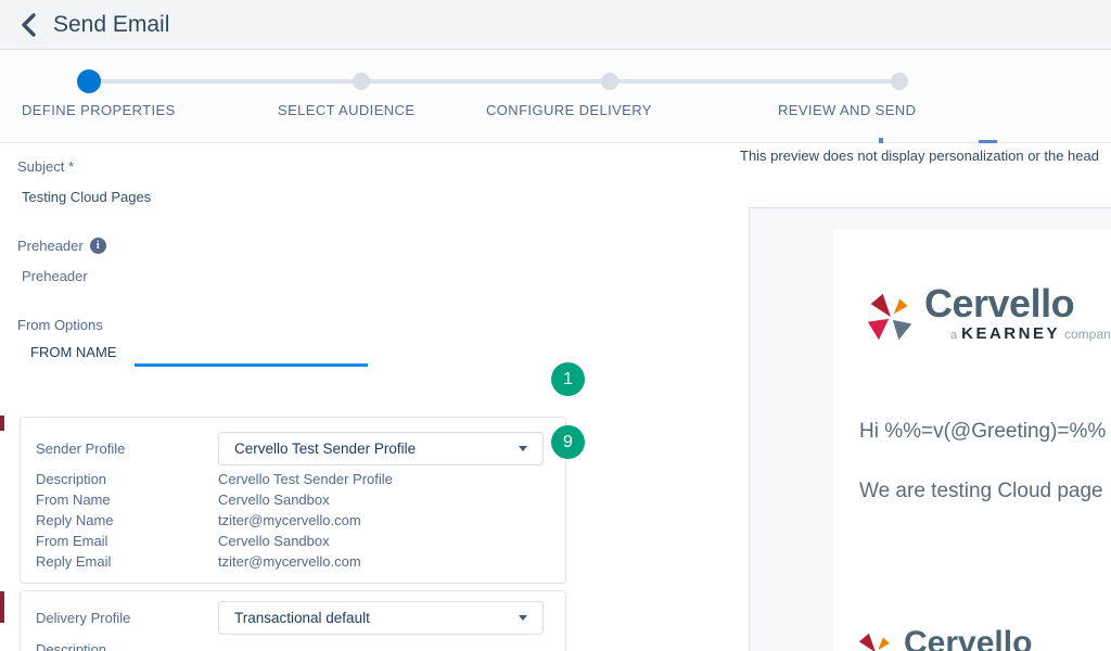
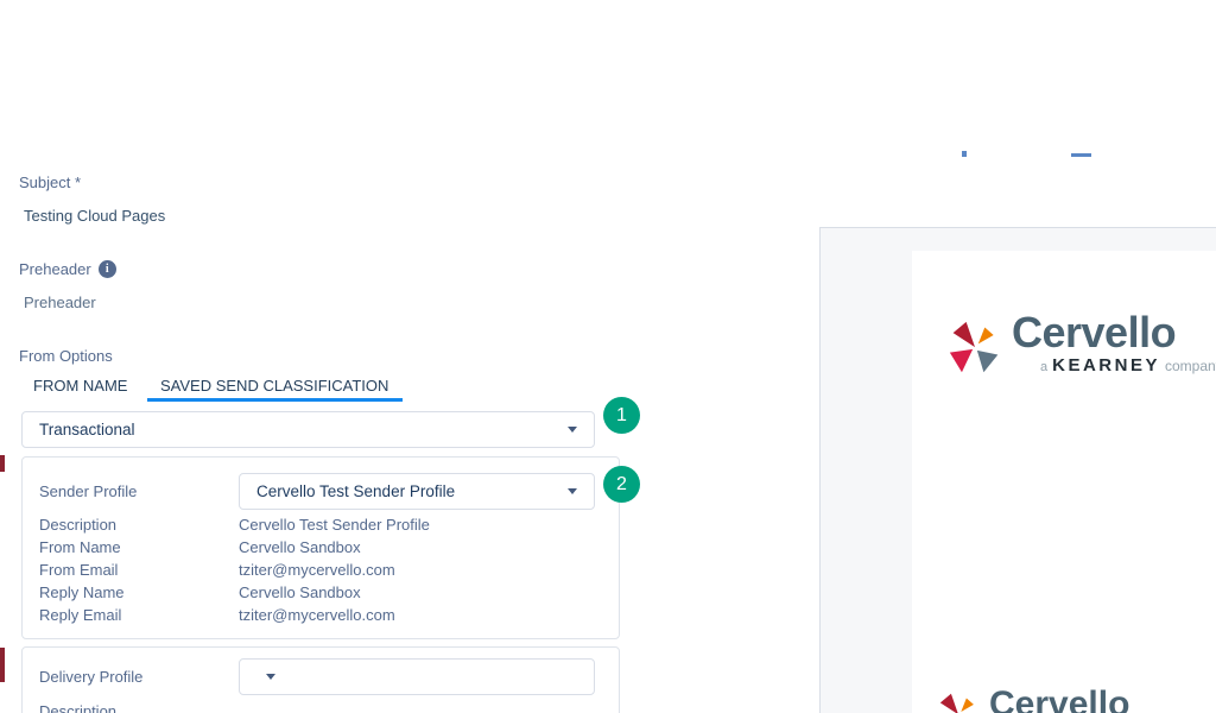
- Send Email
- DEFINE PROPERTIES
- SELECT AUDIENCE
- CONFIGURE DELIVERY
- REVIEW AND SEND
  Subject *
  Testing Cloud Pages
  Preheader
  i
  Preheader
  From Options
  FROM NAME
+ SAVED SEND CLASSIFICATION
+ Transactional
  1
  Sender Profile
  Cervello Test Sender Profile
  Description
  Cervello Test Sender Profile
  From Name
  Cervello Sandbox
- Reply Name
+ From Email
  tziter@mycervello.com
- From Email
+ Reply Name
  Cervello Sandbox
  Reply Email
  tziter@mycervello.com
- 9
+ 2
  Delivery Profile
- Transactional default
  Description
- This preview does not display personalization or the head
  Cervello
  a KEARNEY compan
- Hi %%=v(@Greeting)=%%
- We are testing Cloud page
  Cervello
